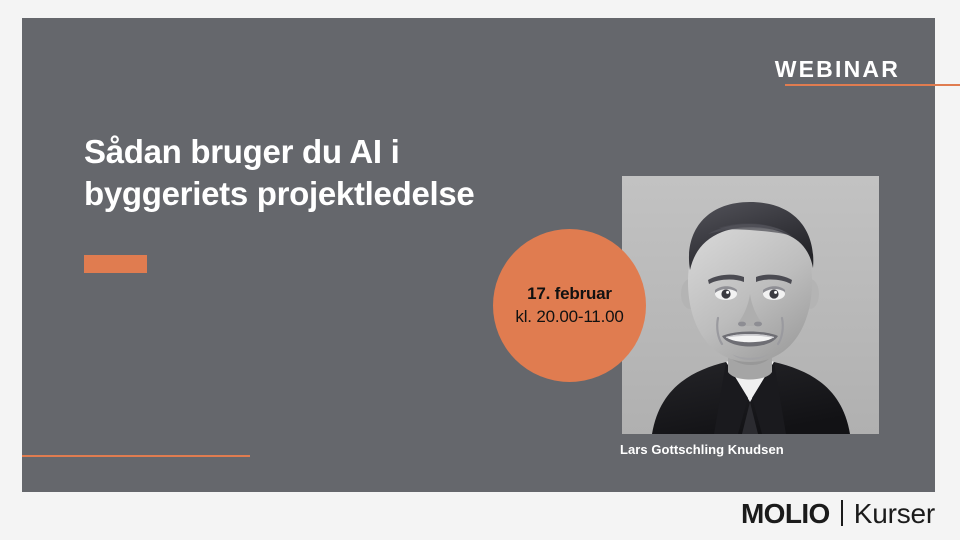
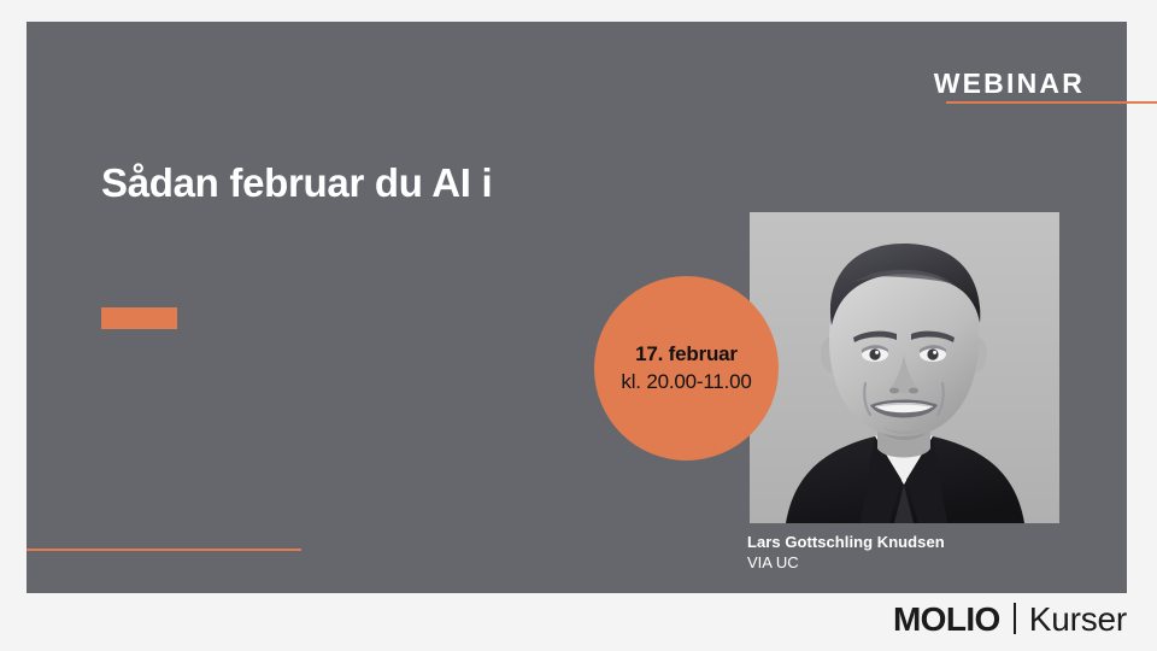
  WEBINAR
- Sådan bruger du AI i
+ Sådan februar du AI i
- byggeriets projektledelse
  17. februar
  kl. 20.00-11.00
  Lars Gottschling Knudsen
+ VIA UC
  MOLIO
  Kurser
